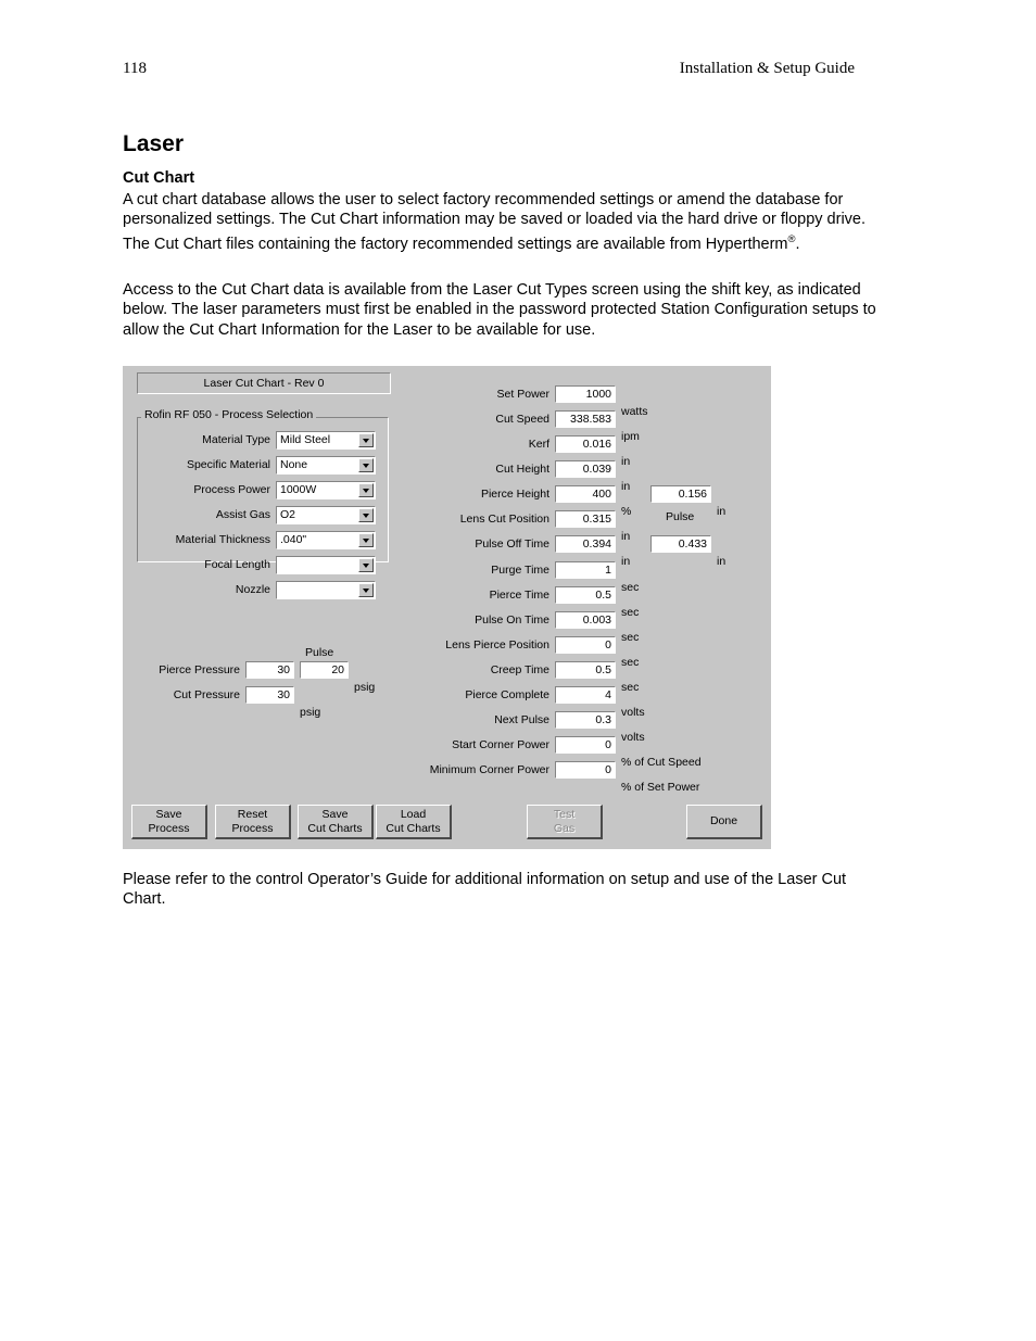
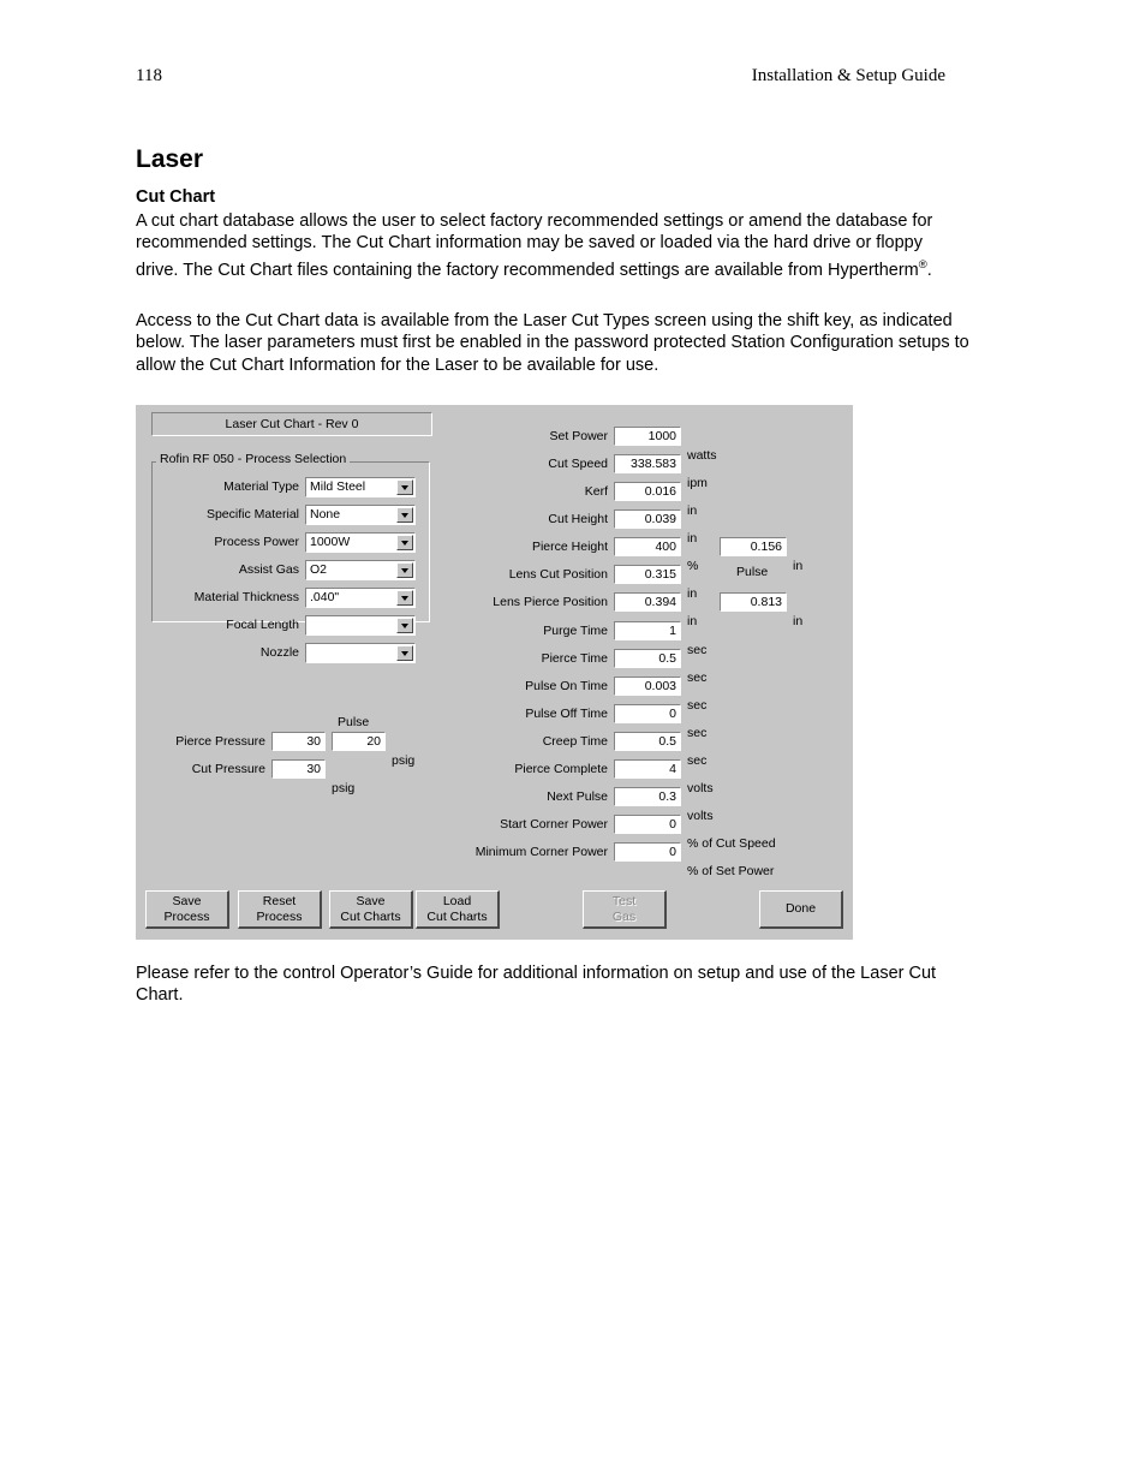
  118
  Installation & Setup Guide
  Laser
  Cut Chart
- A cut chart database allows the user to select factory recommended settings or amend the database for personalized settings. The Cut Chart information may be saved or loaded via the hard drive or floppy drive. The Cut Chart files containing the factory recommended settings are available from Hypertherm®.
+ A cut chart database allows the user to select factory recommended settings or amend the database for recommended settings. The Cut Chart information may be saved or loaded via the hard drive or floppy drive. The Cut Chart files containing the factory recommended settings are available from Hypertherm®.
  Access to the Cut Chart data is available from the Laser Cut Types screen using the shift key, as indicated below. The laser parameters must first be enabled in the password protected Station Configuration setups to allow the Cut Chart Information for the Laser to be available for use.
  Laser Cut Chart - Rev 0
  Rofin RF 050 - Process Selection
  Material Type
  Mild Steel
  Specific Material
  None
  Process Power
  1000W
  Assist Gas
  O2
  Material Thickness
  .040"
  Focal Length
  Nozzle
  Pulse
  Pierce Pressure
  30
  20
  psig
  Cut Pressure
  30
  psig
  Set Power
  1000
  watts
  Cut Speed
  338.583
  ipm
  Kerf
  0.016
  in
  Cut Height
  0.039
  in
  Pierce Height
  400
  %
  0.156
  in
  Lens Cut Position
  0.315
  in
  Pulse
- Pulse Off Time
+ Lens Pierce Position
  0.394
  in
- 0.433
+ 0.813
  in
  Purge Time
  1
  sec
  Pierce Time
  0.5
  sec
  Pulse On Time
  0.003
  sec
- Lens Pierce Position
+ Pulse Off Time
  0
  sec
  Creep Time
  0.5
  sec
  Pierce Complete
  4
  volts
  Next Pulse
  0.3
  volts
  Start Corner Power
  0
  % of Cut Speed
  Minimum Corner Power
  0
  % of Set Power
  Save
  Process
  Reset
  Process
  Save
  Cut Charts
  Load
  Cut Charts
  Test
  Gas
  Done
  Please refer to the control Operator’s Guide for additional information on setup and use of the Laser Cut Chart.
